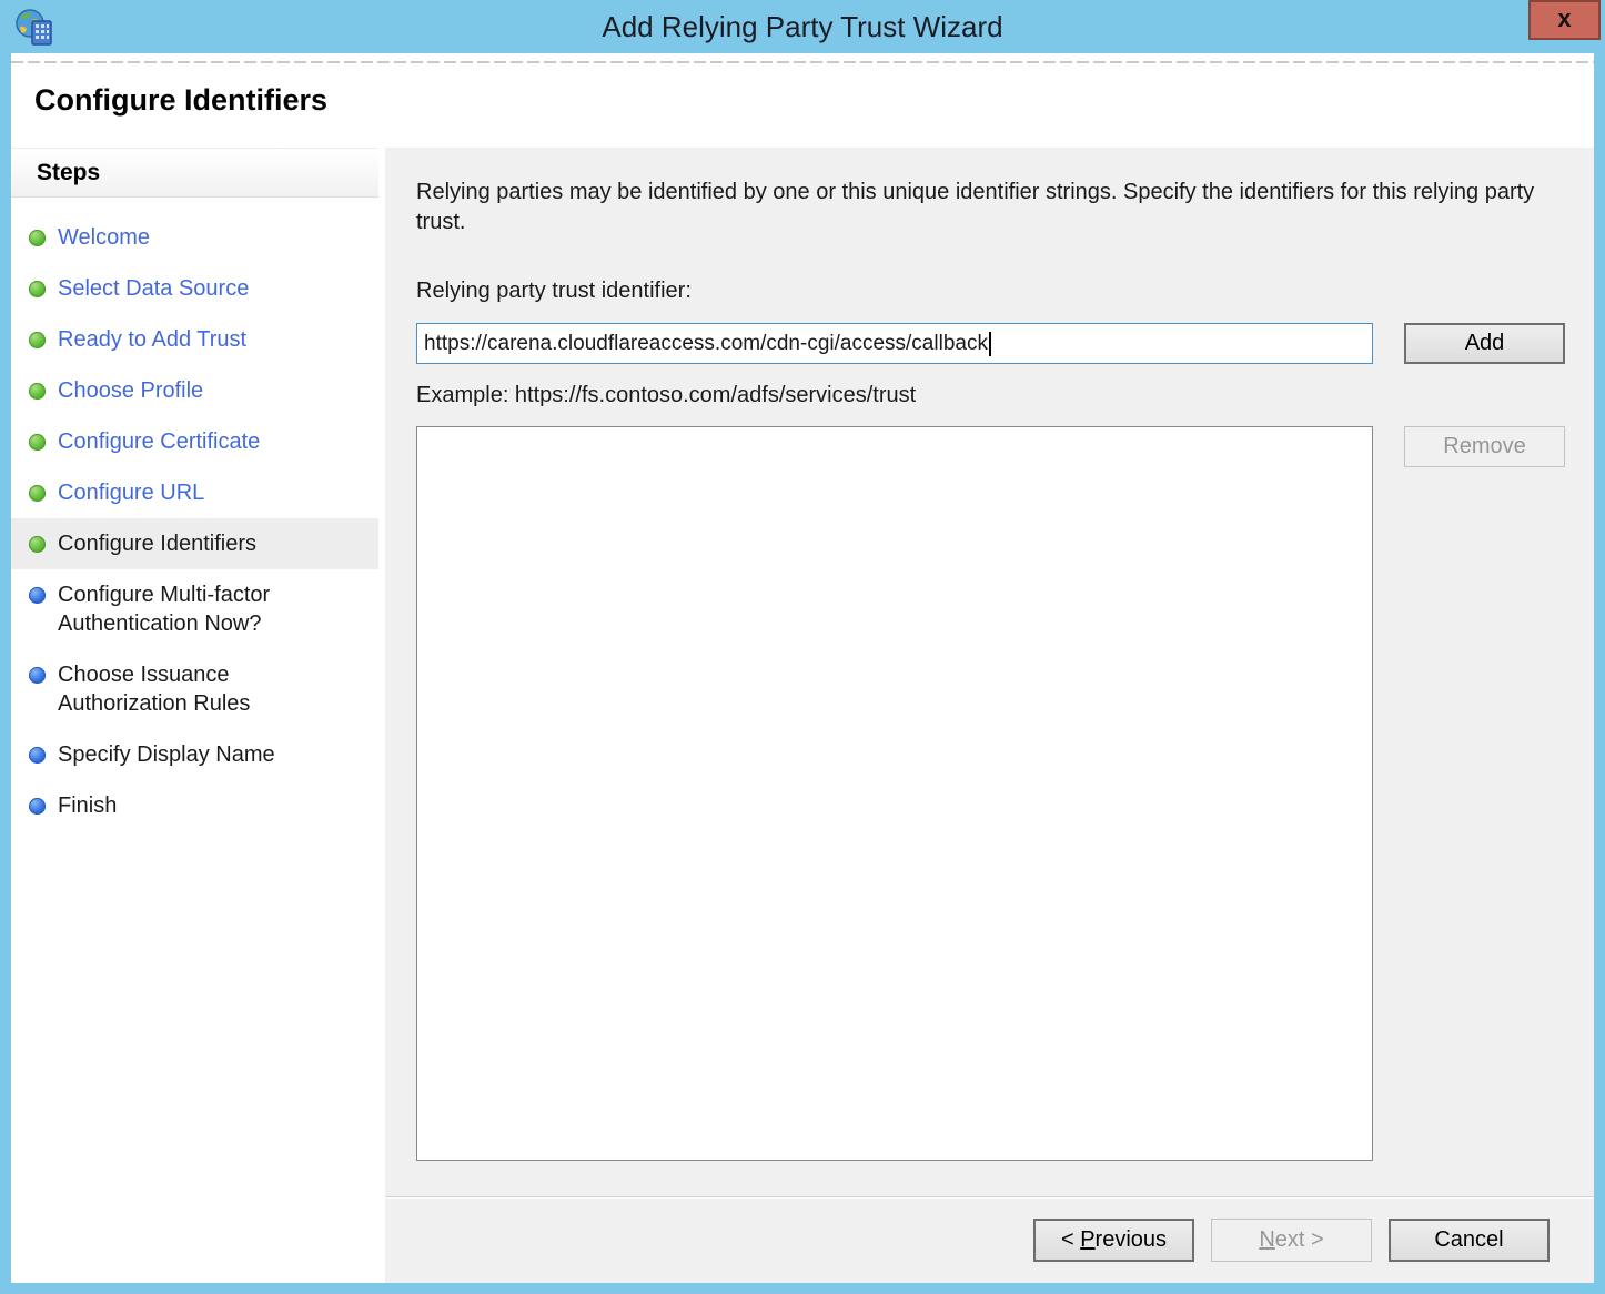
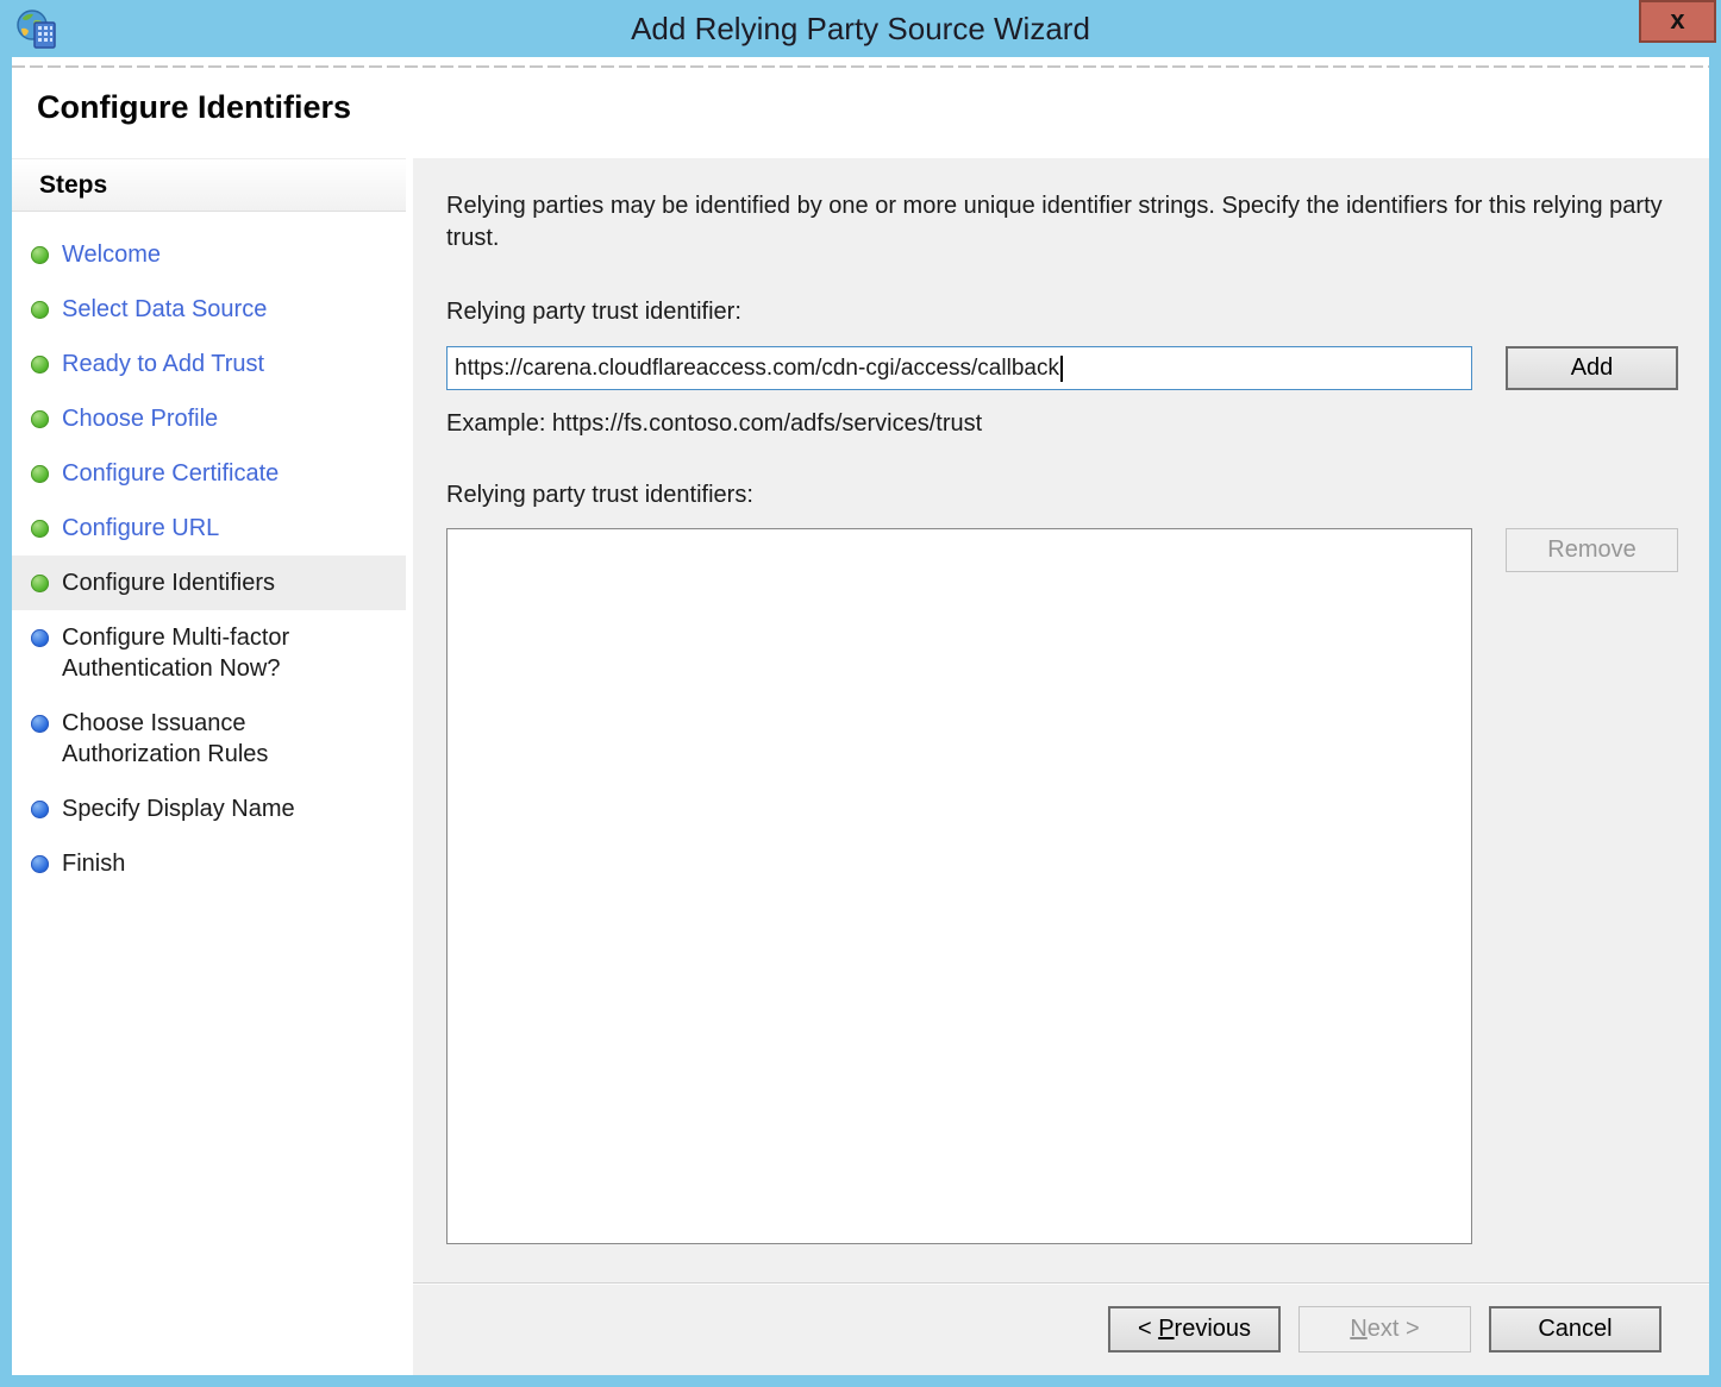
- Add Relying Party Trust Wizard
+ Add Relying Party Source Wizard
  x
  Configure Identifiers
  Steps
  Welcome
  Select Data Source
  Ready to Add Trust
  Choose Profile
  Configure Certificate
  Configure URL
  Configure Identifiers
  Configure Multi-factor Authentication Now?
  Choose Issuance Authorization Rules
  Specify Display Name
  Finish
- Relying parties may be identified by one or this unique identifier strings. Specify the identifiers for this relying party trust.
+ Relying parties may be identified by one or more unique identifier strings. Specify the identifiers for this relying party trust.
  Relying party trust identifier:
  https://carena.cloudflareaccess.com/cdn-cgi/access/callback
  Add
  Example: https://fs.contoso.com/adfs/services/trust
+ Relying party trust identifiers:
  Remove
  < Previous
  Next >
  Cancel
